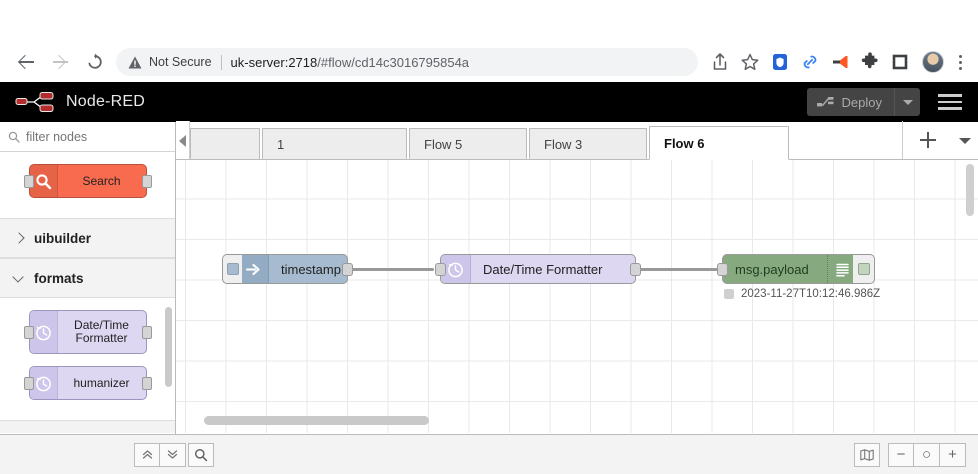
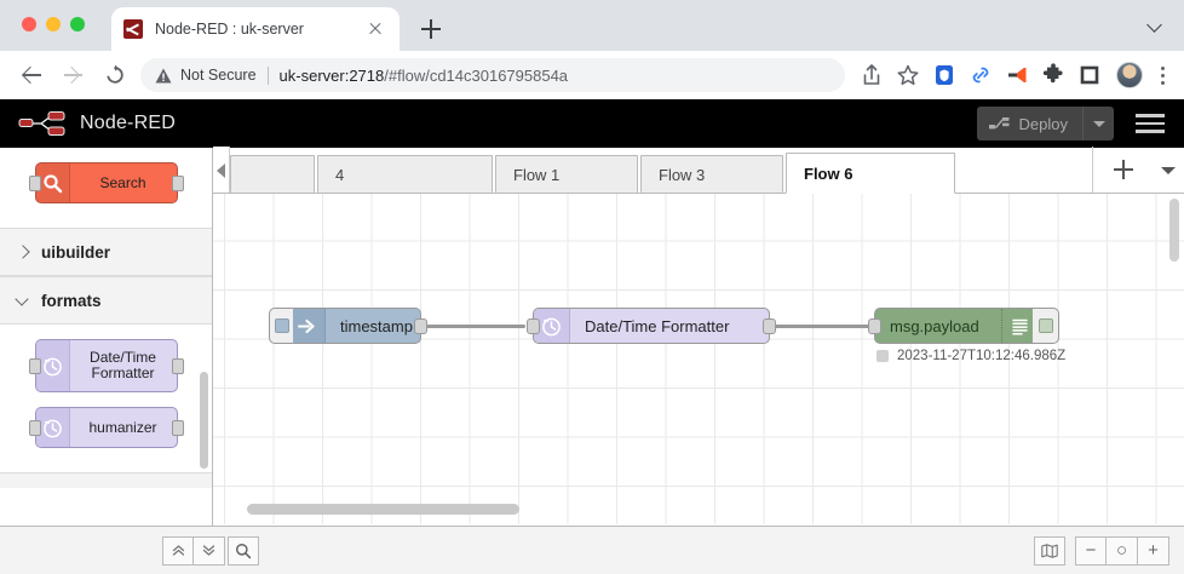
+ Node-RED : uk-server
  Not Secure
  uk-server:2718/#flow/cd14c3016795854a
  Node-RED
  Deploy
- filter nodes
  Search
  uibuilder
  formats
  Date/Time Formatter
  humanizer
- 1
+ 4
- Flow 5
+ Flow 1
  Flow 3
  Flow 6
  timestamp
  Date/Time Formatter
  msg.payload
  2023-11-27T10:12:46.986Z
  −
  ○
  +
